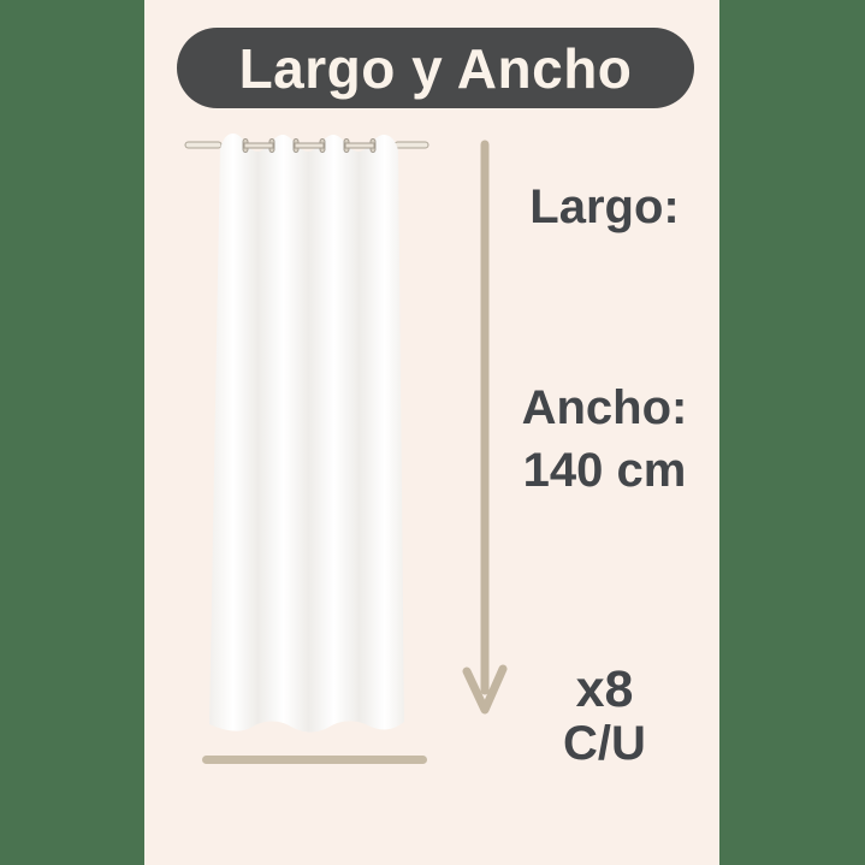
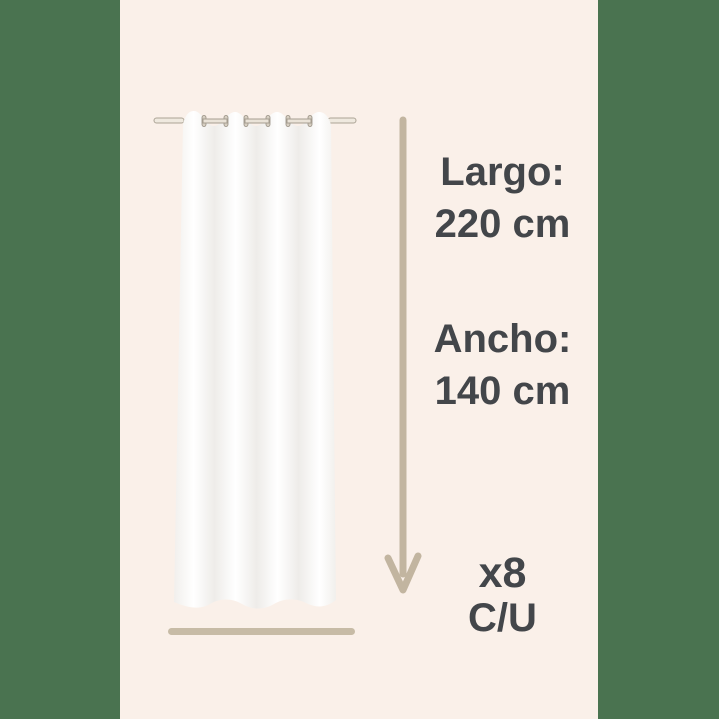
- Largo y Ancho
  Largo:
+ 220 cm
  Ancho:
  140 cm
  x8
  C/U
